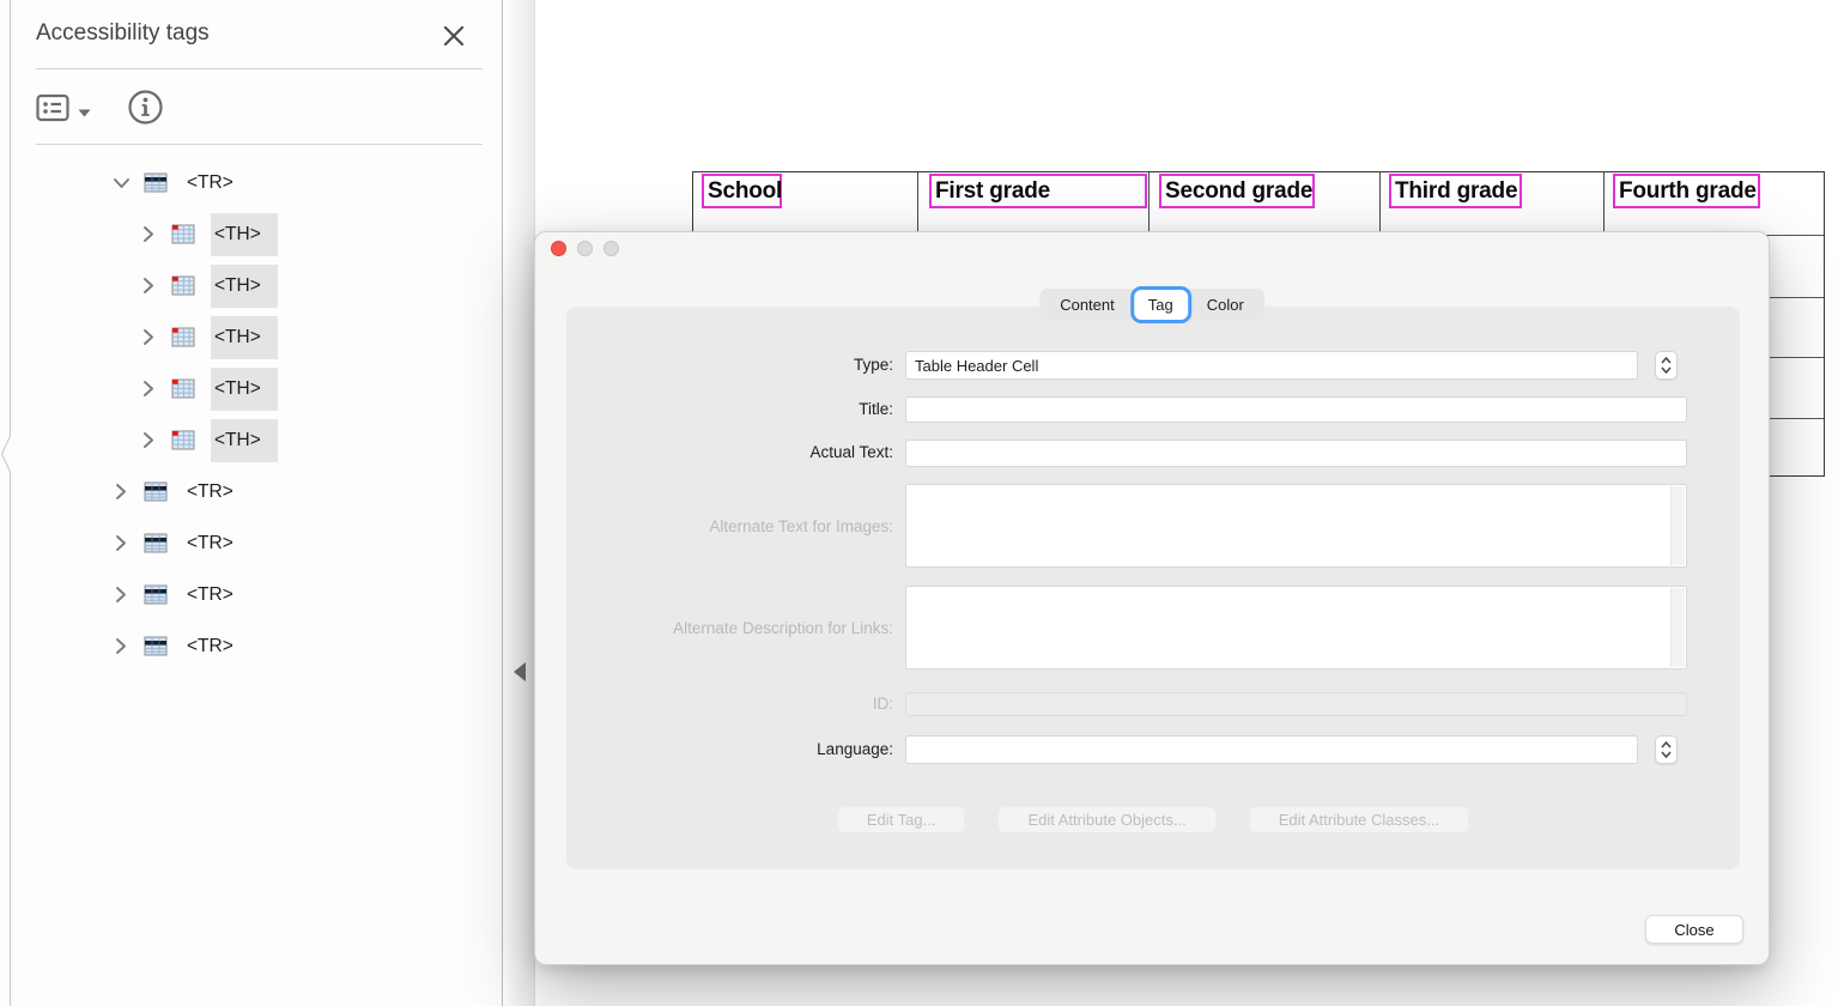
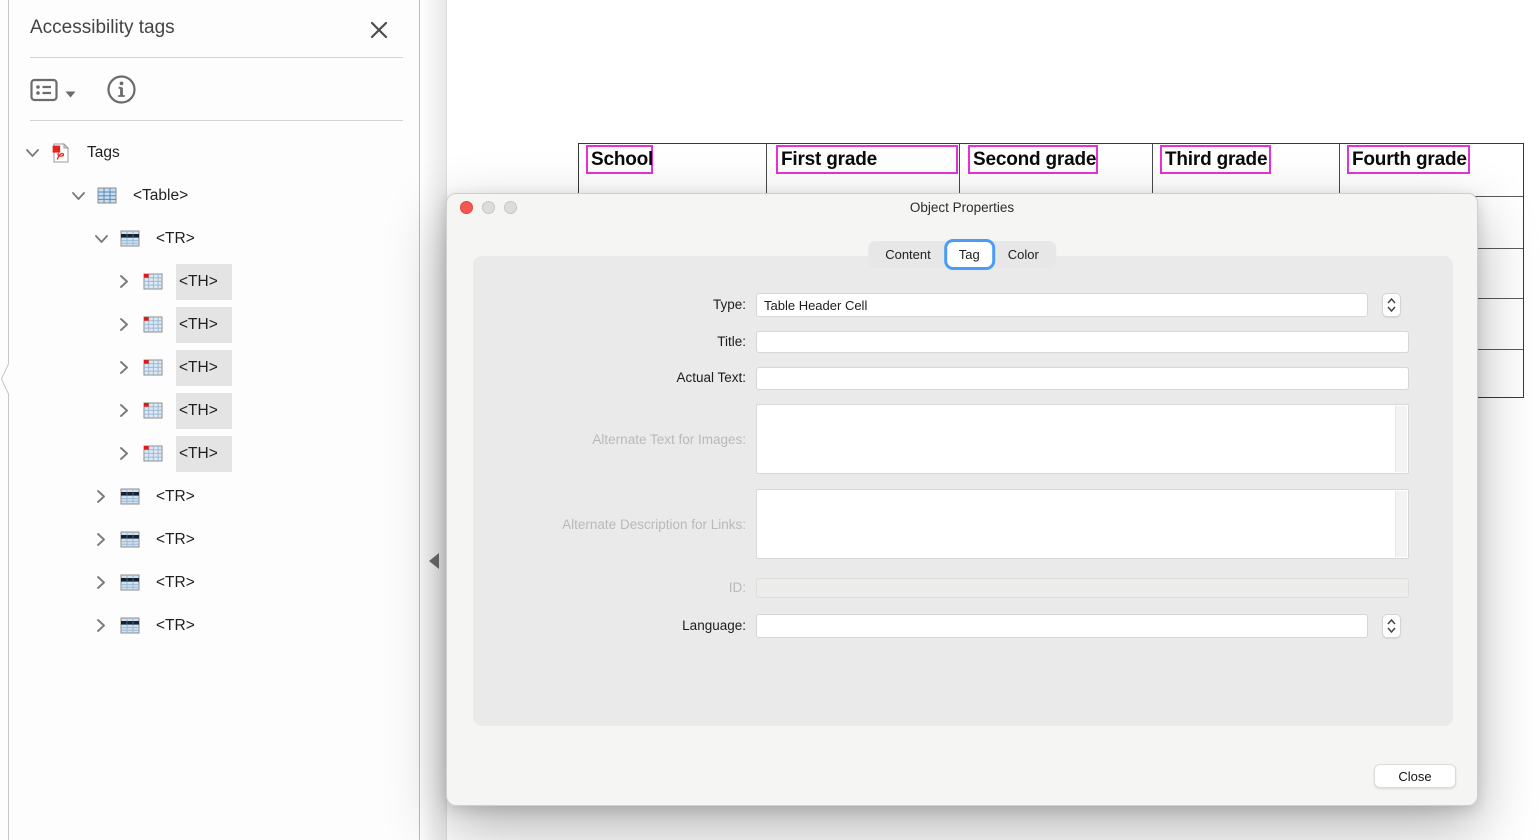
  Accessibility tags
+ Tags
+ <Table>
  <TR>
  <TH>
  <TH>
  <TH>
  <TH>
  <TH>
  <TR>
  <TR>
  <TR>
  <TR>
  School
  First grade
  Second grade
  Third grade
  Fourth grade
+ Object Properties
  Content
  Tag
  Color
  Type:
  Table Header Cell
  Title:
  Actual Text:
  Alternate Text for Images:
  Alternate Description for Links:
  ID:
  Language:
- Edit Tag...
- Edit Attribute Objects...
- Edit Attribute Classes...
  Close
